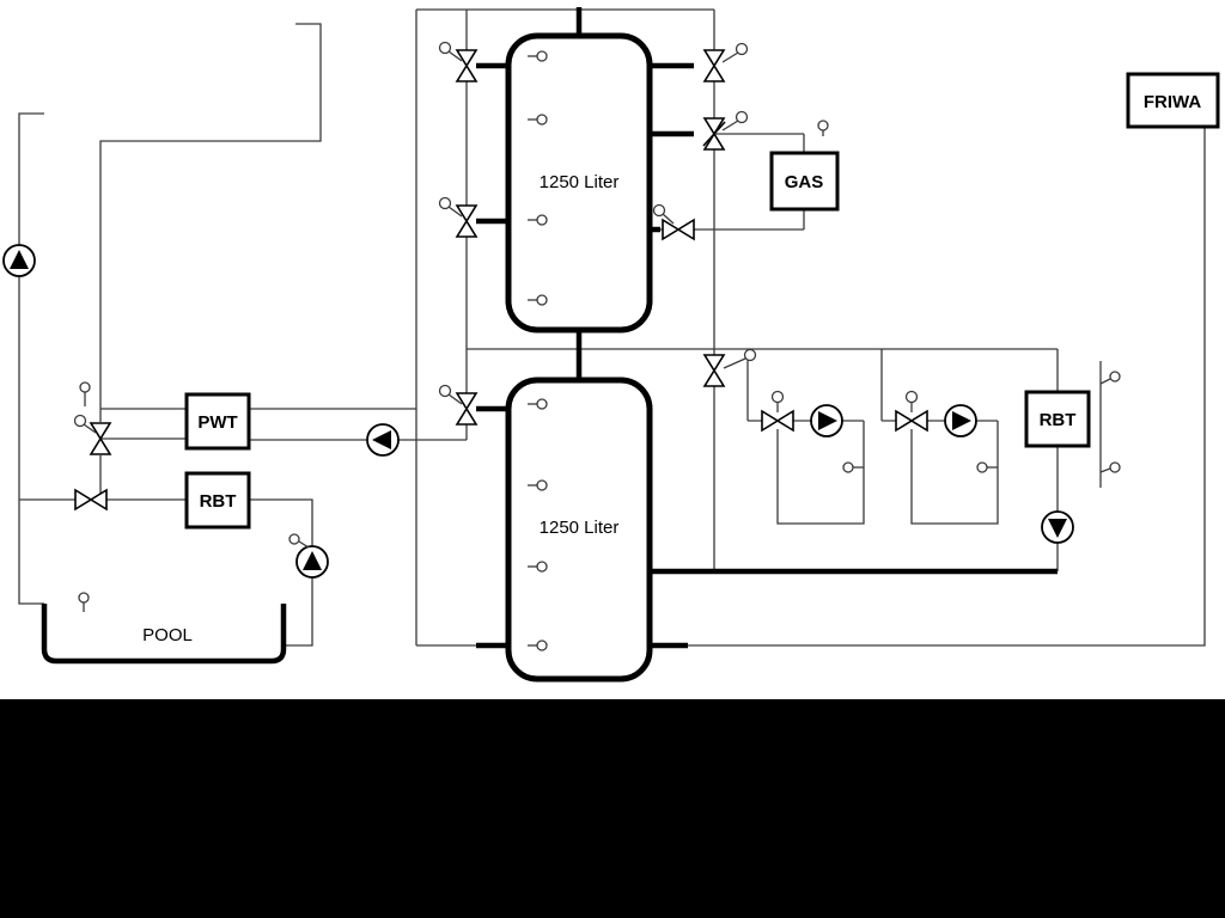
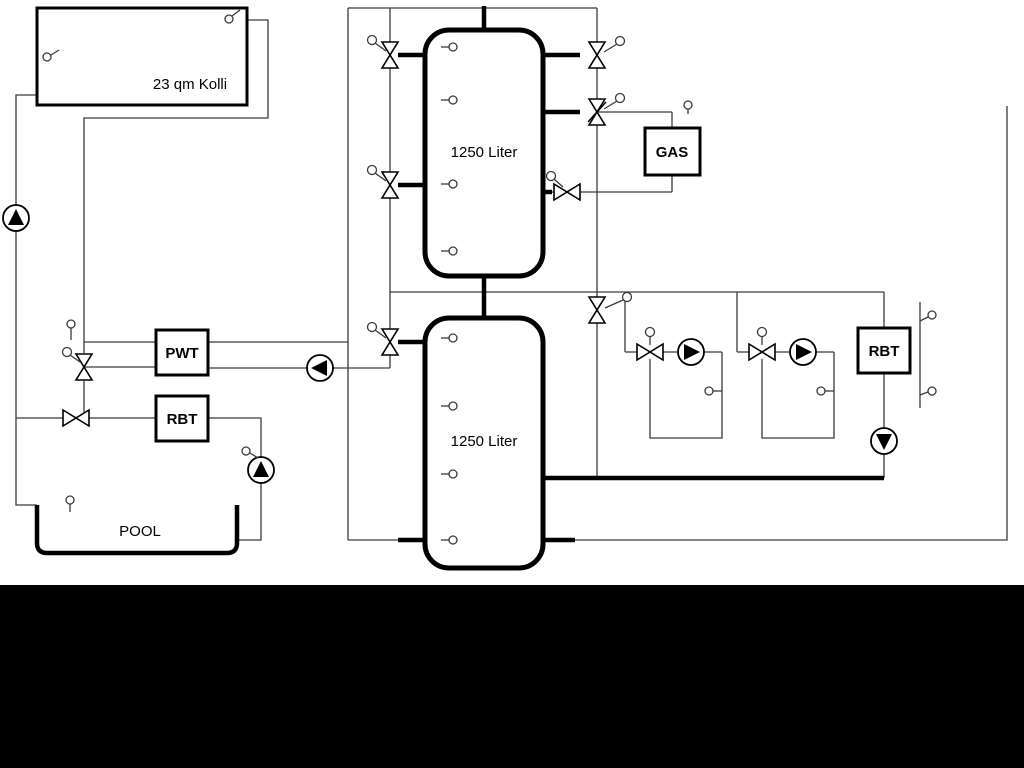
+ 23 qm Kolli
  1250 Liter
  1250 Liter
  GAS
- FRIWA
  PWT
  RBT
  RBT
  POOL
